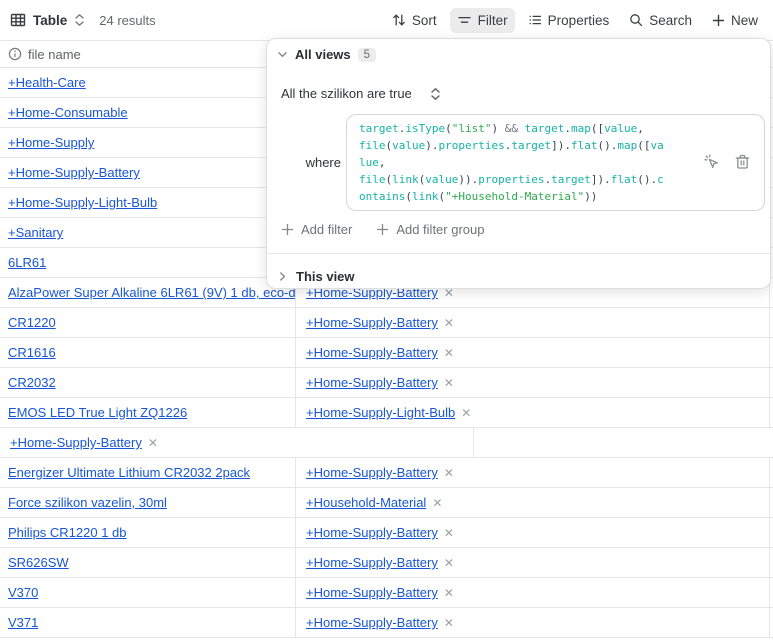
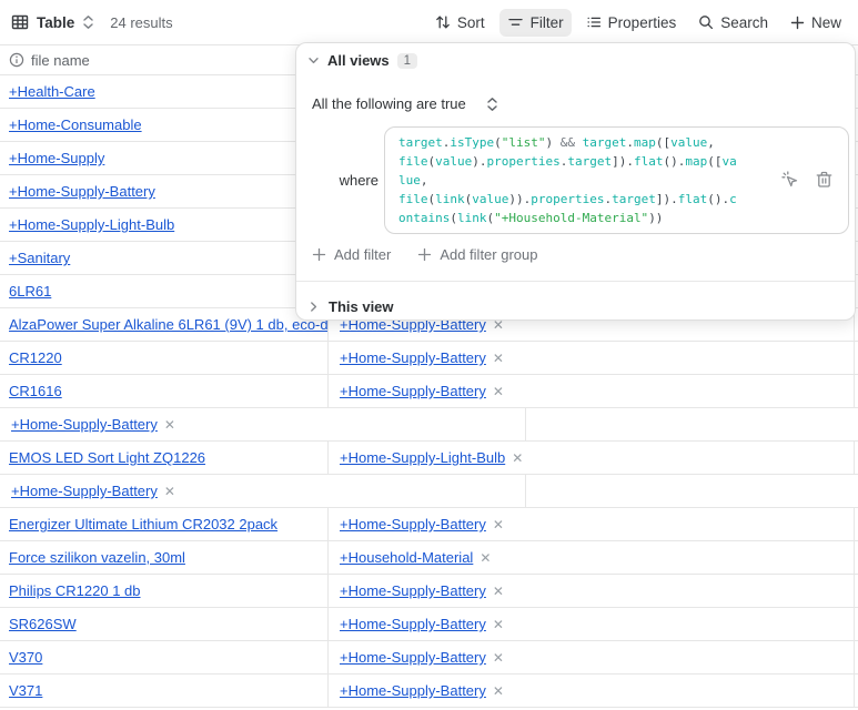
  Table
  24 results
  Sort
  Filter
  Properties
  Search
  New
  file name
  +Health-Care
  +Home-Consumable
  +Home-Supply
  +Home-Supply-Battery
  +Home-Supply-Light-Bulb
  +Sanitary
  6LR61
  AlzaPower Super Alkaline 6LR61 (9V) 1 db, eco-d
  +Home-Supply-Battery
  ✕
  CR1220
  +Home-Supply-Battery
  ✕
  CR1616
  +Home-Supply-Battery
  ✕
- CR2032
  +Home-Supply-Battery
  ✕
- EMOS LED True Light ZQ1226
+ EMOS LED Sort Light ZQ1226
  +Home-Supply-Light-Bulb
  ✕
  +Home-Supply-Battery
  ✕
  Energizer Ultimate Lithium CR2032 2pack
  +Home-Supply-Battery
  ✕
  Force szilikon vazelin, 30ml
  +Household-Material
  ✕
  Philips CR1220 1 db
  +Home-Supply-Battery
  ✕
  SR626SW
  +Home-Supply-Battery
  ✕
  V370
  +Home-Supply-Battery
  ✕
  V371
  +Home-Supply-Battery
  ✕
  All views
- 5
+ 1
- All the szilikon are true
+ All the following are true
  where
  target.isType("list") && target.map([value,
  file(value).properties.target]).flat().map([va
  lue,
  file(link(value)).properties.target]).flat().c
  ontains(link("+Household-Material"))
  Add filter
  Add filter group
  This view
